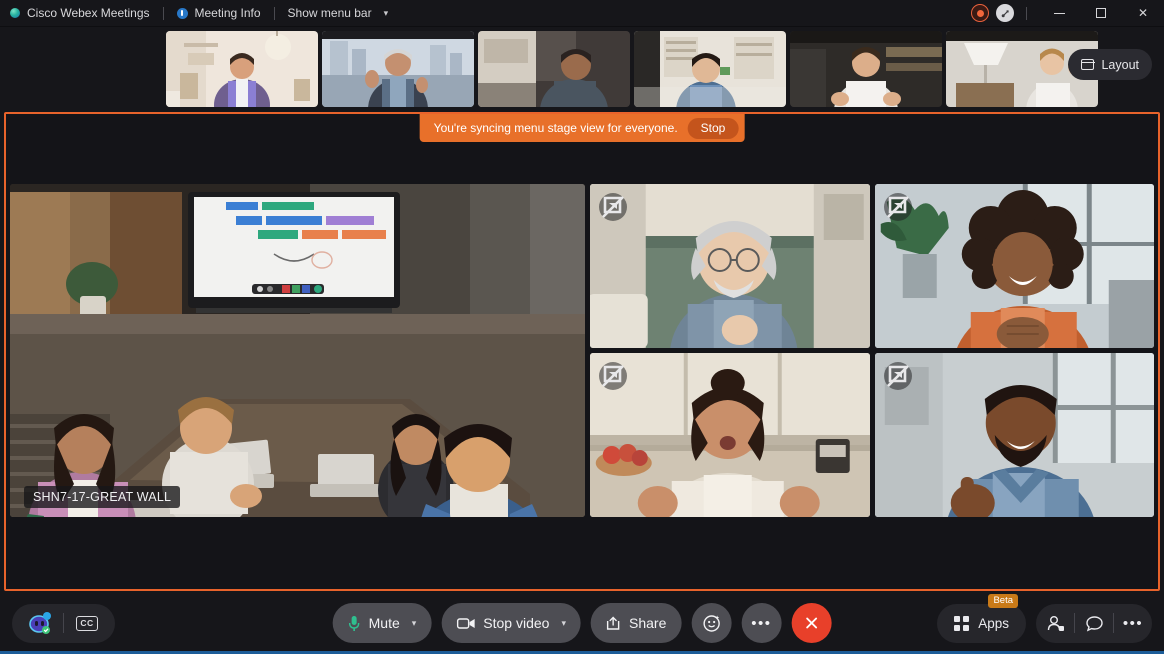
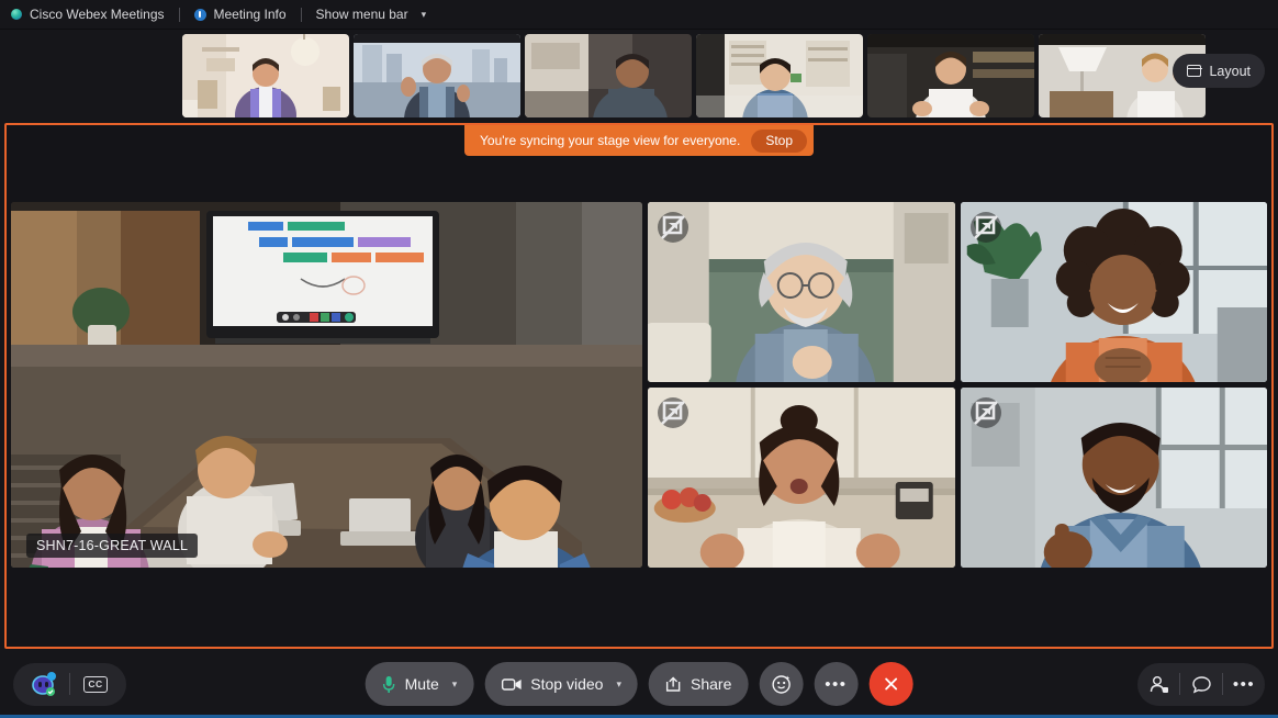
  Cisco Webex Meetings
  Meeting Info
  Show menu bar
  ▾
- ✕
  Layout
- You're syncing menu stage view for everyone.
+ You're syncing your stage view for everyone.
  Stop
- SHN7-17-GREAT WALL
+ SHN7-16-GREAT WALL
  CC
  Mute
  ▾
  Stop video
  ▾
  Share
  •••
- Beta
- Apps
  •••
